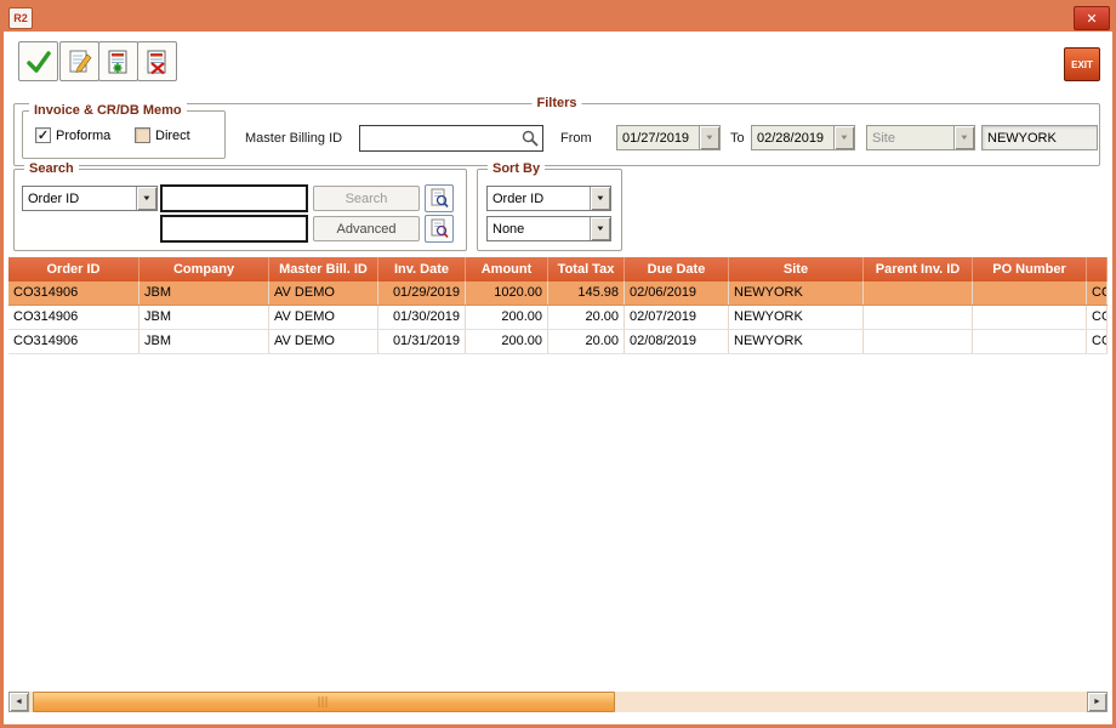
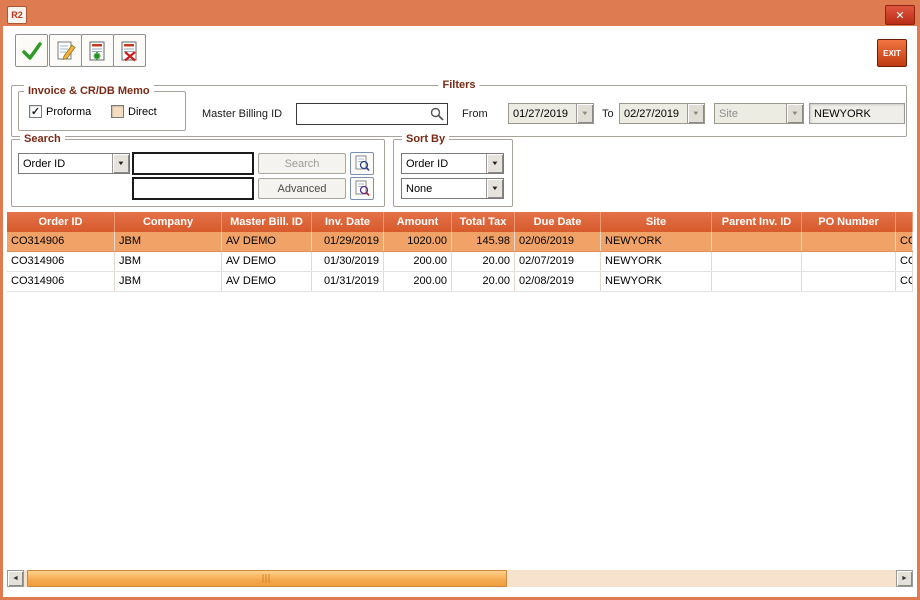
  R2
  ✕
  EXIT
  Filters
  Invoice & CR/DB Memo
  ✓
  Proforma
  Direct
  Master Billing ID
  From
  01/27/2019
  To
- 02/28/2019
+ 02/27/2019
  Site
  NEWYORK
  Search
  Order ID
  Search
  Advanced
  Sort By
  Order ID
  None
  Order ID
  Company
  Master Bill. ID
  Inv. Date
  Amount
  Total Tax
  Due Date
  Site
  Parent Inv. ID
  PO Number
  CO314906
  JBM
  AV DEMO
  01/29/2019
  1020.00
  145.98
  02/06/2019
  NEWYORK
  CO
  CO314906
  JBM
  AV DEMO
  01/30/2019
  200.00
  20.00
  02/07/2019
  NEWYORK
  CO
  CO314906
  JBM
  AV DEMO
  01/31/2019
  200.00
  20.00
  02/08/2019
  NEWYORK
  CO
